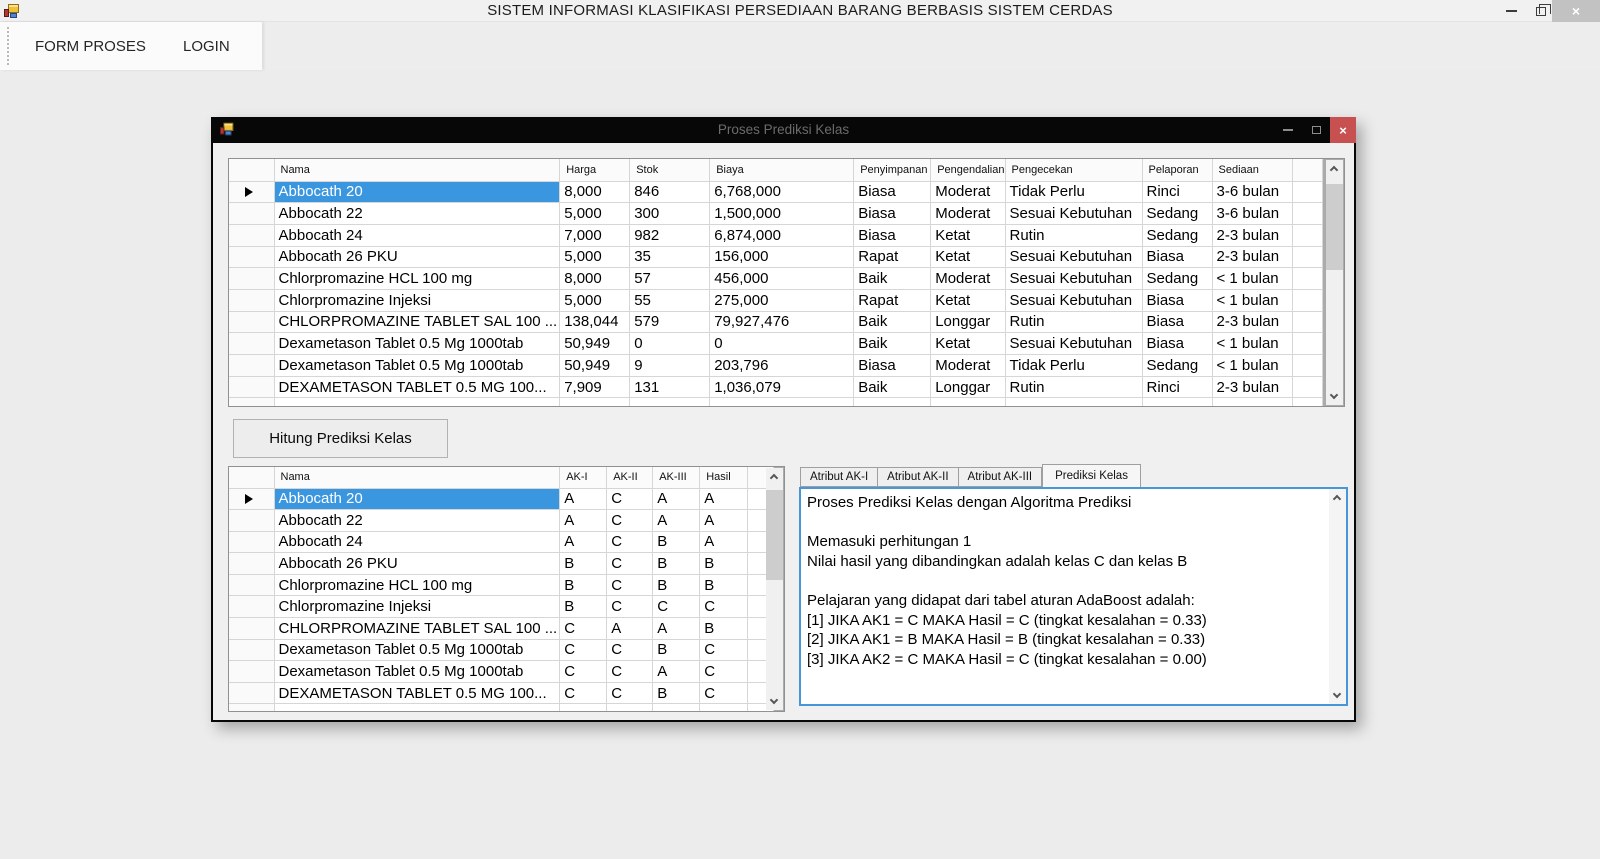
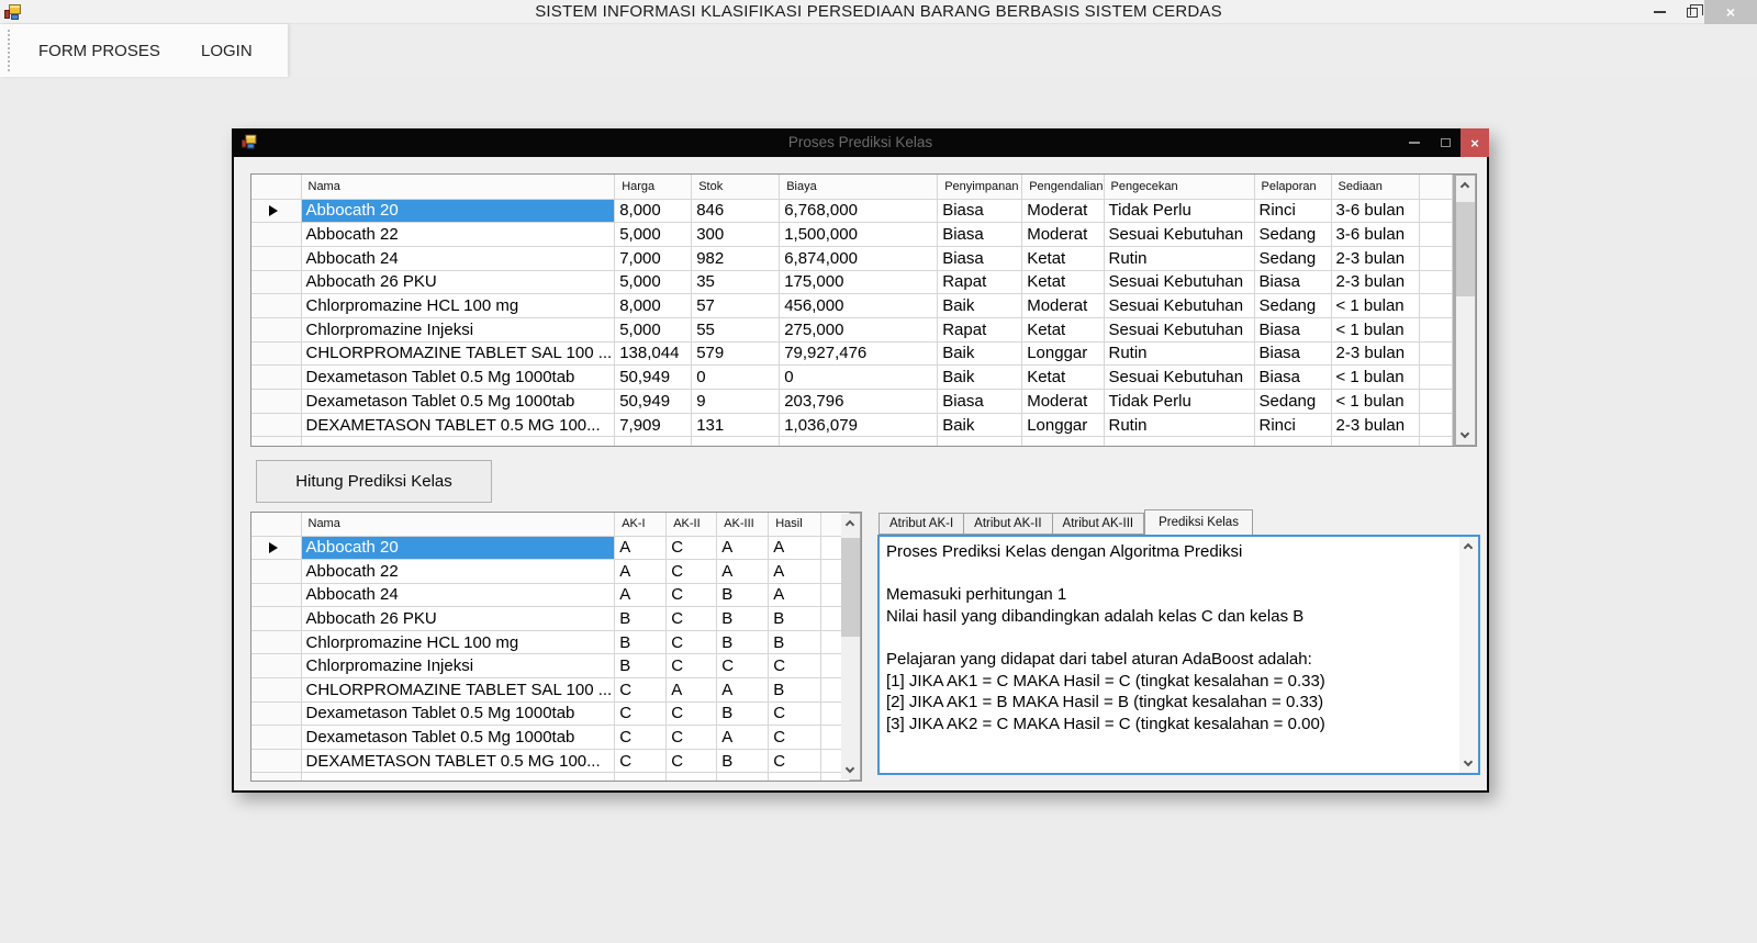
  SISTEM INFORMASI KLASIFIKASI PERSEDIAAN BARANG BERBASIS SISTEM CERDAS
  ×
  FORM PROSES
  LOGIN
  Proses Prediksi Kelas
  ×
  	Nama	Harga	Stok	Biaya	Penyimpanan	Pengendalian	Pengecekan	Pelaporan	Sediaan
  	Abbocath 20	8,000	846	6,768,000	Biasa	Moderat	Tidak Perlu	Rinci	3-6 bulan
  	Abbocath 22	5,000	300	1,500,000	Biasa	Moderat	Sesuai Kebutuhan	Sedang	3-6 bulan
  	Abbocath 24	7,000	982	6,874,000	Biasa	Ketat	Rutin	Sedang	2-3 bulan
- 	Abbocath 26 PKU	5,000	35	156,000	Rapat	Ketat	Sesuai Kebutuhan	Biasa	2-3 bulan
+ 	Abbocath 26 PKU	5,000	35	175,000	Rapat	Ketat	Sesuai Kebutuhan	Biasa	2-3 bulan
  	Chlorpromazine HCL 100 mg	8,000	57	456,000	Baik	Moderat	Sesuai Kebutuhan	Sedang	< 1 bulan
  	Chlorpromazine Injeksi	5,000	55	275,000	Rapat	Ketat	Sesuai Kebutuhan	Biasa	< 1 bulan
  	CHLORPROMAZINE TABLET SAL 100 ...	138,044	579	79,927,476	Baik	Longgar	Rutin	Biasa	2-3 bulan
  	Dexametason Tablet 0.5 Mg 1000tab	50,949	0	0	Baik	Ketat	Sesuai Kebutuhan	Biasa	< 1 bulan
  	Dexametason Tablet 0.5 Mg 1000tab	50,949	9	203,796	Biasa	Moderat	Tidak Perlu	Sedang	< 1 bulan
  	DEXAMETASON TABLET 0.5 MG 100...	7,909	131	1,036,079	Baik	Longgar	Rutin	Rinci	2-3 bulan
  Hitung Prediksi Kelas
  	Nama	AK-I	AK-II	AK-III	Hasil
  	Abbocath 20	A	C	A	A
  	Abbocath 22	A	C	A	A
  	Abbocath 24	A	C	B	A
  	Abbocath 26 PKU	B	C	B	B
  	Chlorpromazine HCL 100 mg	B	C	B	B
  	Chlorpromazine Injeksi	B	C	C	C
  	CHLORPROMAZINE TABLET SAL 100 ...	C	A	A	B
  	Dexametason Tablet 0.5 Mg 1000tab	C	C	B	C
  	Dexametason Tablet 0.5 Mg 1000tab	C	C	A	C
  	DEXAMETASON TABLET 0.5 MG 100...	C	C	B	C
  Atribut AK-I
  Atribut AK-II
  Atribut AK-III
  Prediksi Kelas
  Proses Prediksi Kelas dengan Algoritma Prediksi
  Memasuki perhitungan 1
  Nilai hasil yang dibandingkan adalah kelas C dan kelas B
  Pelajaran yang didapat dari tabel aturan AdaBoost adalah:
  [1] JIKA AK1 = C MAKA Hasil = C (tingkat kesalahan = 0.33)
  [2] JIKA AK1 = B MAKA Hasil = B (tingkat kesalahan = 0.33)
  [3] JIKA AK2 = C MAKA Hasil = C (tingkat kesalahan = 0.00)
